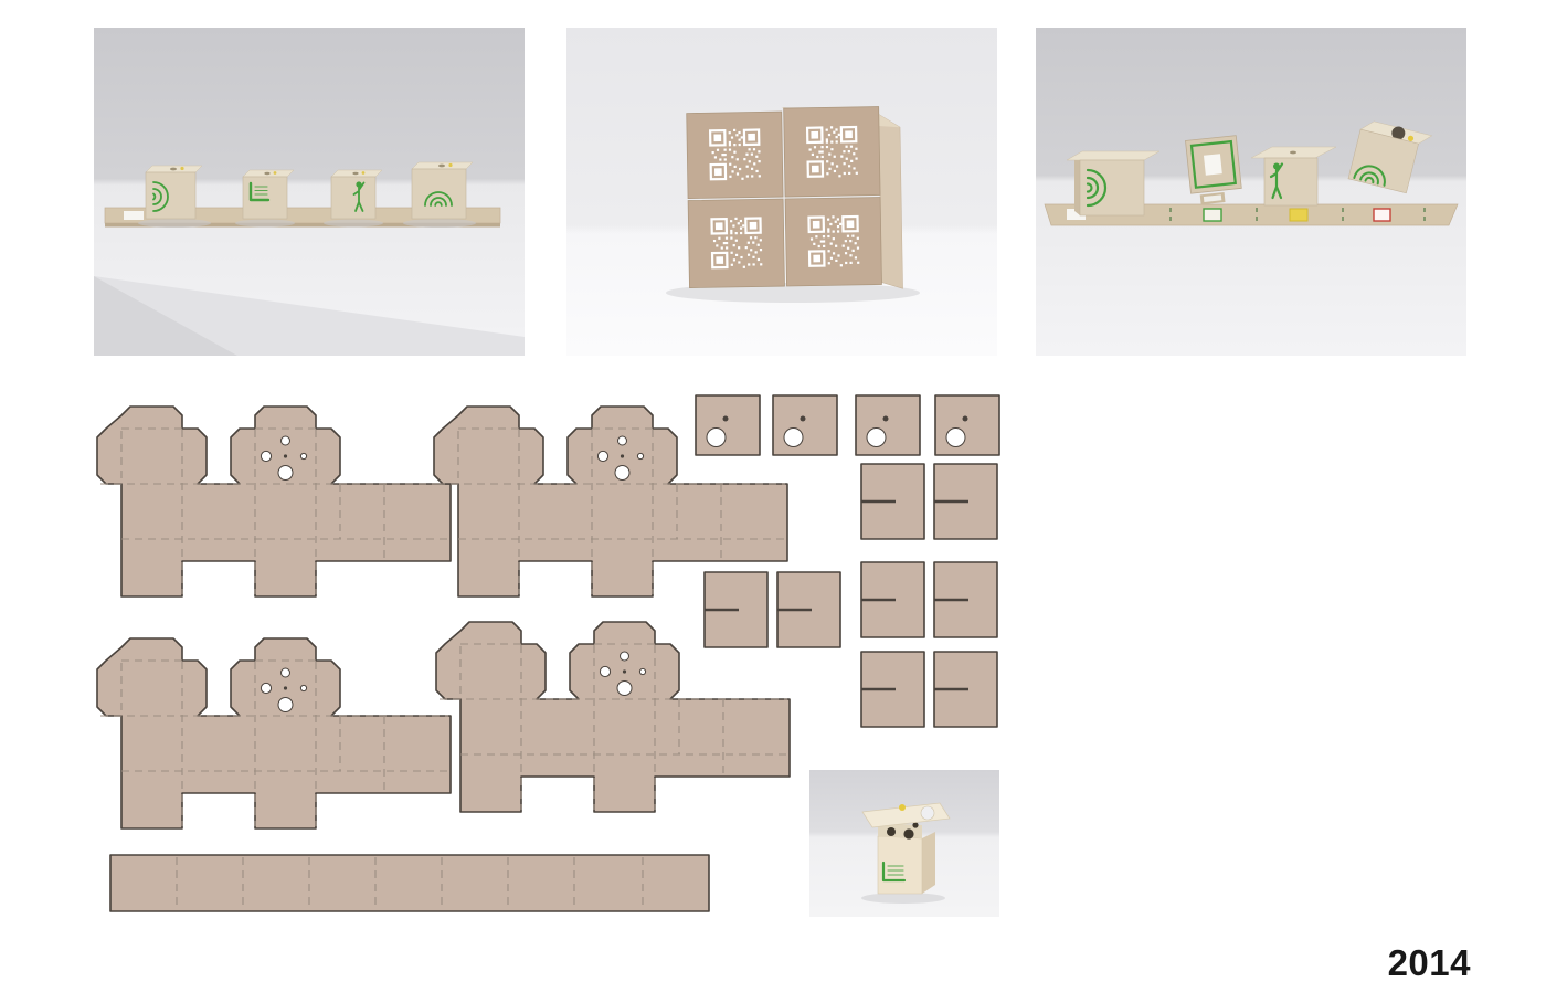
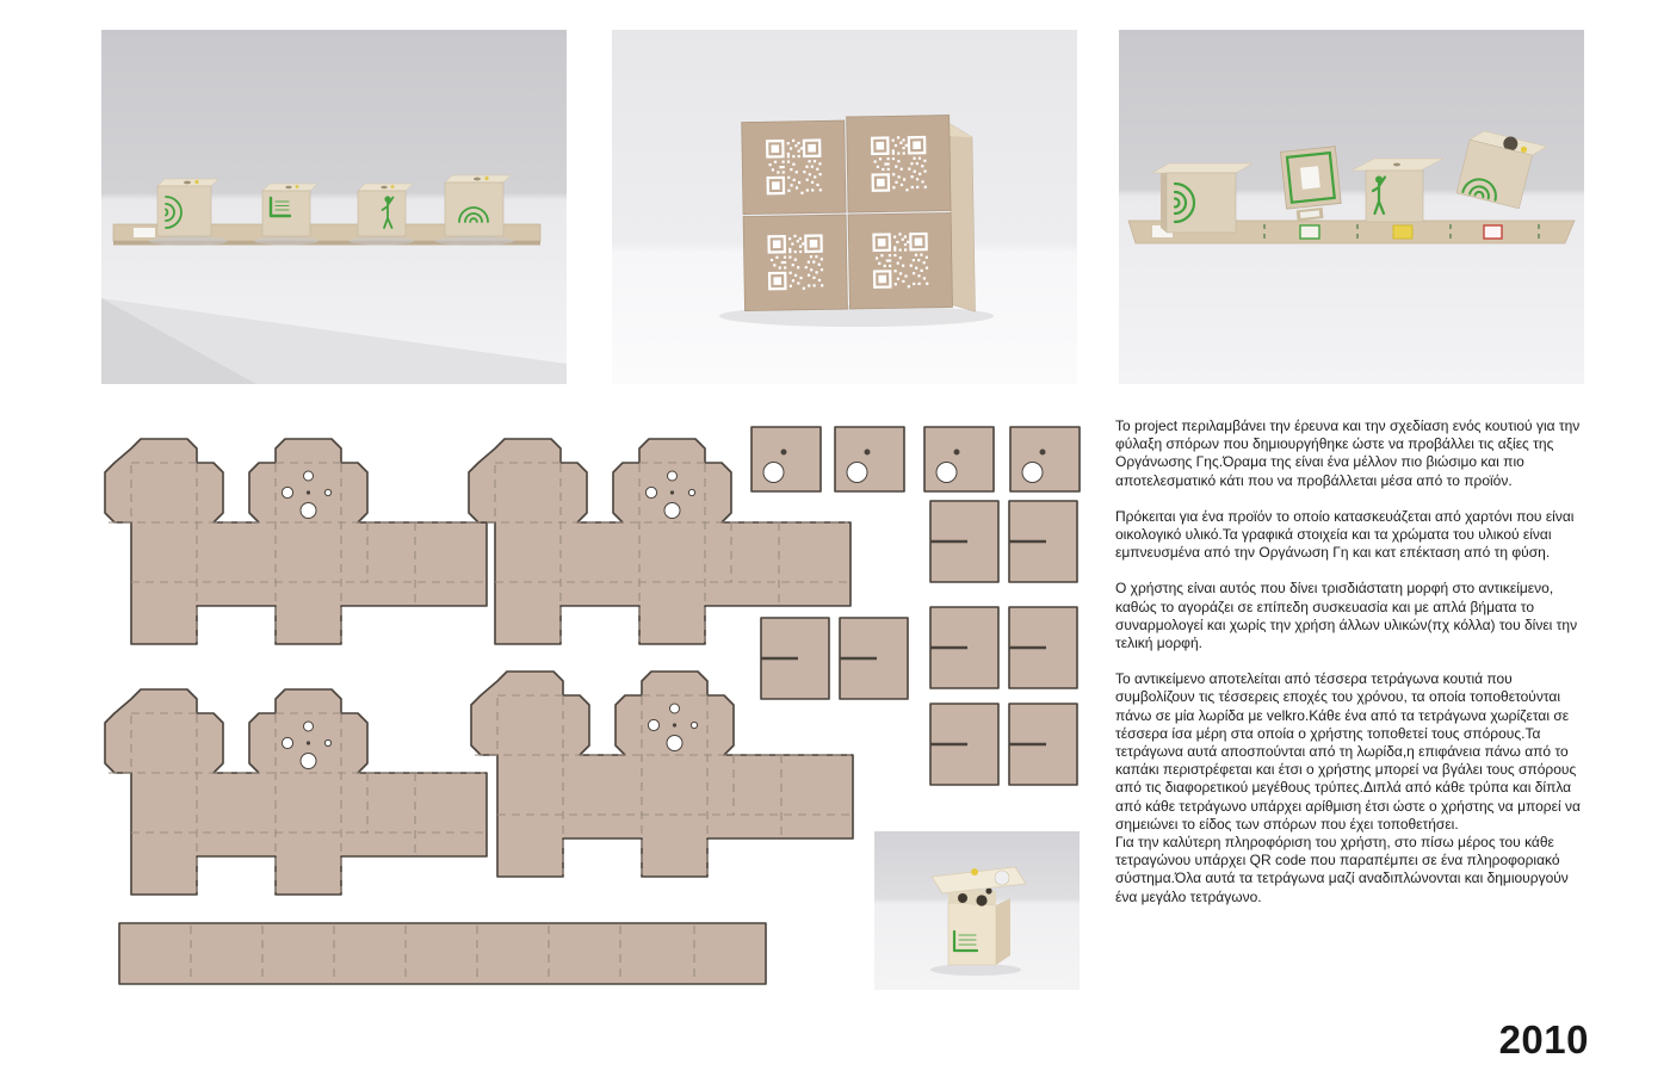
+ Το project περιλαμβάνει την έρευνα και την σχεδίαση ενός κουτιού για την φύλαξη σπόρων που δημιουργήθηκε ώστε να προβάλλει τις αξίες της Οργάνωσης Γης.Όραμα της είναι ένα μέλλον πιο βιώσιμο και πιο αποτελεσματικό κάτι που να προβάλλεται μέσα από το προϊόν.
+ Πρόκειται για ένα προϊόν το οποίο κατασκευάζεται από χαρτόνι που είναι οικολογικό υλικό.Τα γραφικά στοιχεία και τα χρώματα του υλικού είναι εμπνευσμένα από την Οργάνωση Γη και κατ επέκταση από τη φύση.
+ Ο χρήστης είναι αυτός που δίνει τρισδιάστατη μορφή στο αντικείμενο, καθώς το αγοράζει σε επίπεδη συσκευασία και με απλά βήματα το συναρμολογεί και χωρίς την χρήση άλλων υλικών(πχ κόλλα) του δίνει την τελική μορφή.
+ Το αντικείμενο αποτελείται από τέσσερα τετράγωνα κουτιά που συμβολίζουν τις τέσσερεις εποχές του χρόνου, τα οποία τοποθετούνται πάνω σε μία λωρίδα με velkro.Κάθε ένα από τα τετράγωνα χωρίζεται σε τέσσερα ίσα μέρη στα οποία ο χρήστης τοποθετεί τους σπόρους.Τα τετράγωνα αυτά αποσπούνται από τη λωρίδα,η επιφάνεια πάνω από το καπάκι περιστρέφεται και έτσι ο χρήστης μπορεί να βγάλει τους σπόρους από τις διαφορετικού μεγέθους τρύπες.Διπλά από κάθε τρύπα και δίπλα από κάθε τετράγωνο υπάρχει αρίθμιση έτσι ώστε ο χρήστης να μπορεί να σημειώνει το είδος των σπόρων που έχει τοποθετήσει.
+ Για την καλύτερη πληροφόριση του χρήστη, στο πίσω μέρος του κάθε τετραγώνου υπάρχει QR code που παραπέμπει σε ένα πληροφοριακό σύστημα.Όλα αυτά τα τετράγωνα μαζί αναδιπλώνονται και δημιουργούν ένα μεγάλο τετράγωνο.
- 2014
+ 2010
